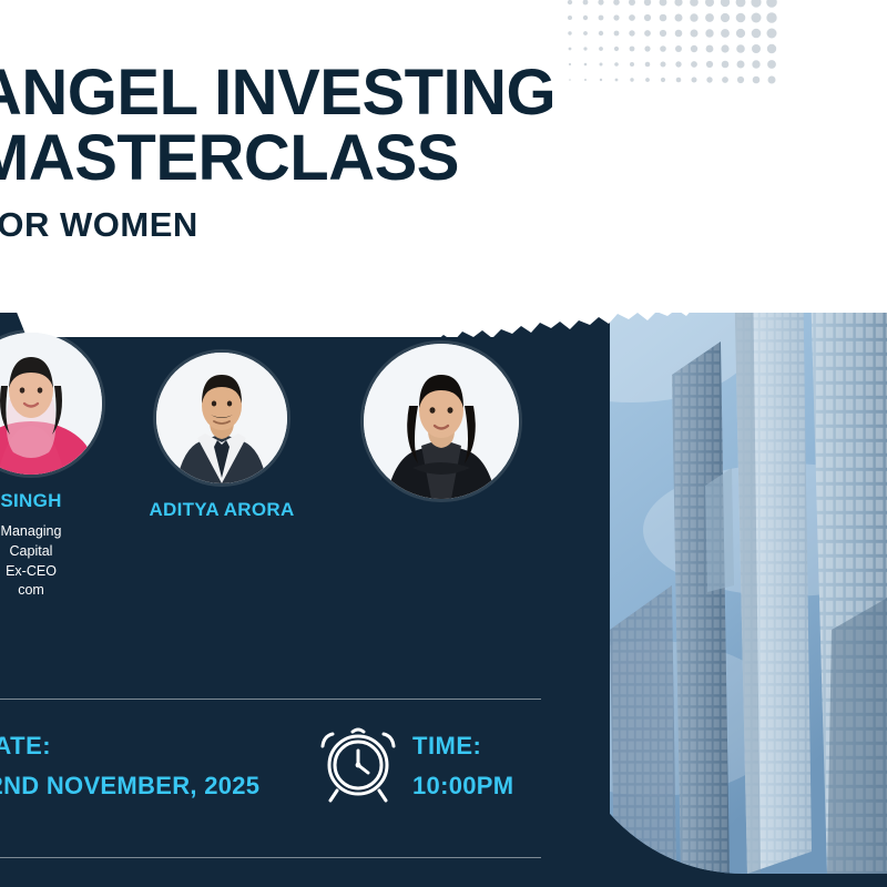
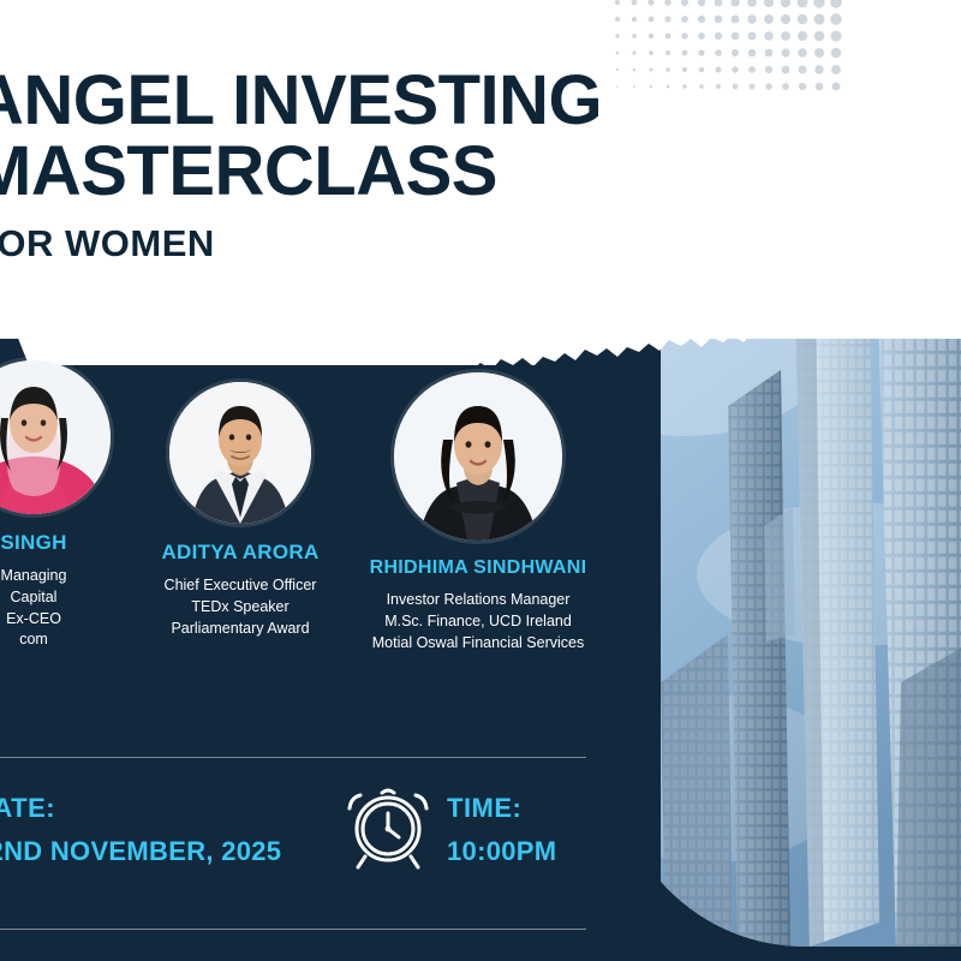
  NGEL INVESTING
  MASTERCLASS
  OR WOMEN
  SINGH
  Managing
  Capital
  Ex-CEO
  com
  ADITYA ARORA
+ Chief Executive Officer
+ TEDx Speaker
+ Parliamentary Award
+ RHIDHIMA SINDHWANI
+ Investor Relations Manager
+ M.Sc. Finance, UCD Ireland
+ Motial Oswal Financial Services
  ATE:
  ND NOVEMBER, 2025
  TIME:
  10:00PM
